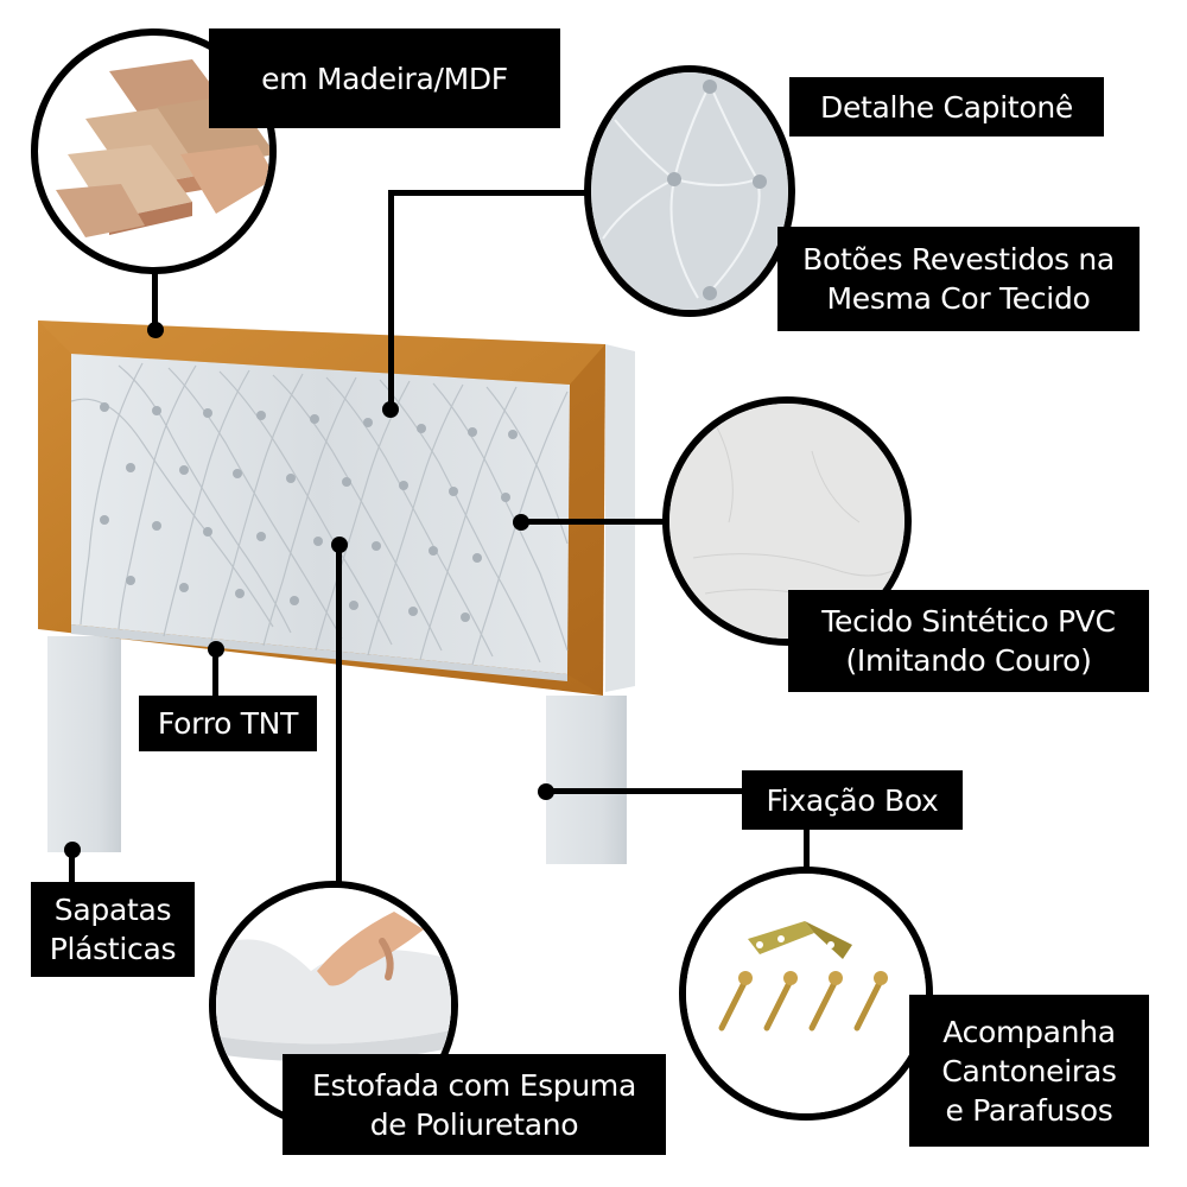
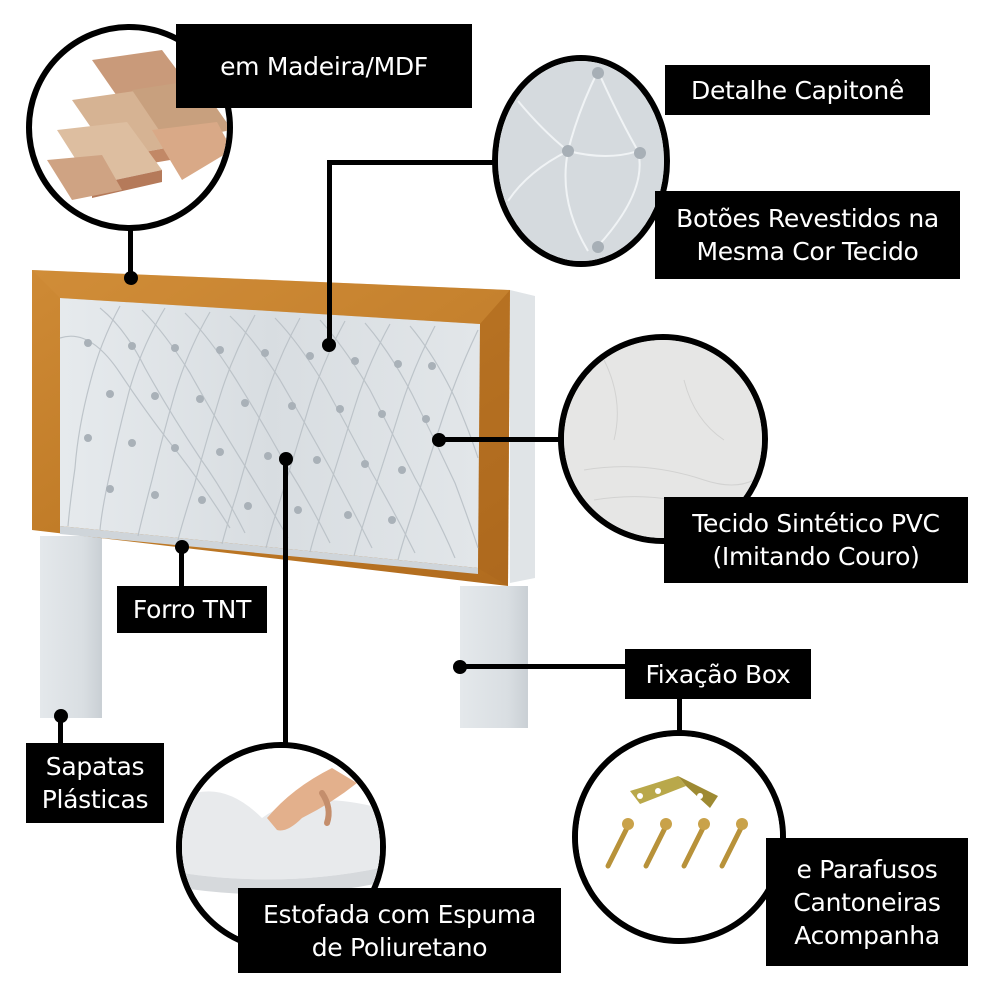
  em Madeira/MDF
  Detalhe Capitonê
  Botões Revestidos na
  Mesma Cor Tecido
  Tecido Sintético PVC
  (Imitando Couro)
  Forro TNT
  Estofada com Espuma
  de Poliuretano
  Sapatas
  Plásticas
  Fixação Box
- Acompanha
+ e Parafusos
  Cantoneiras
- e Parafusos
+ Acompanha
